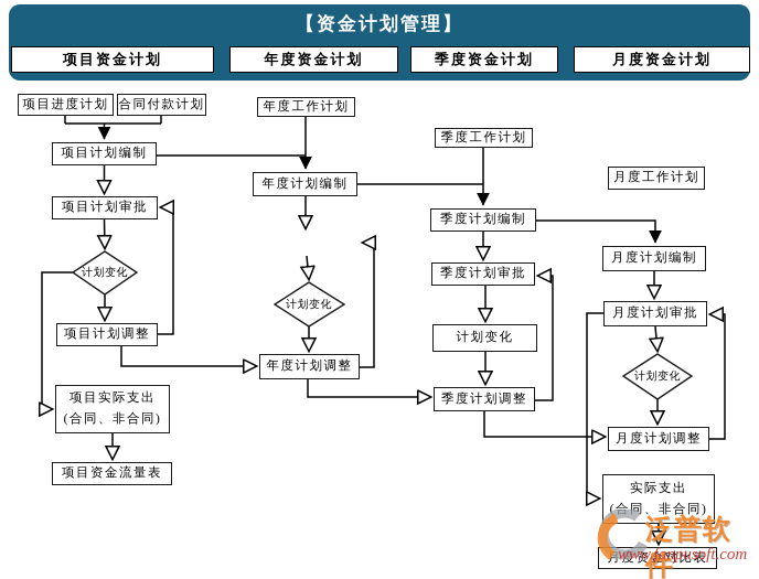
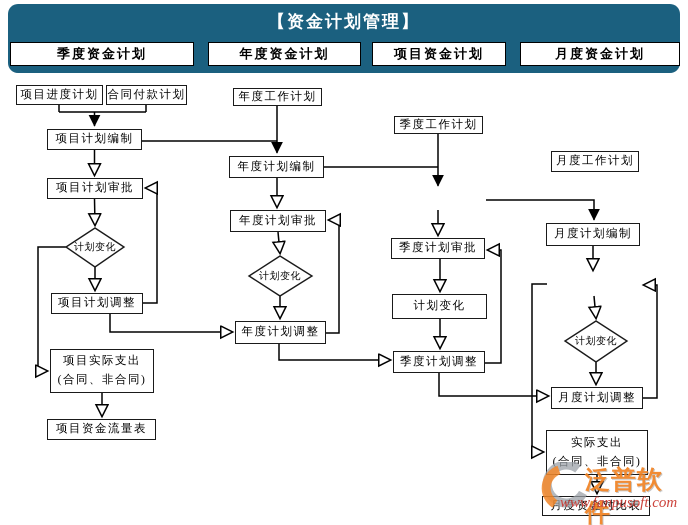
  【资金计划管理】
- 项目资金计划
+ 季度资金计划
  年度资金计划
- 季度资金计划
+ 项目资金计划
  月度资金计划
  项目进度计划
  合同付款计划
  项目计划编制
  项目计划审批
  计划变化
  项目计划调整
  项目实际支出
  (合同、非合同)
  项目资金流量表
  年度工作计划
  年度计划编制
+ 年度计划审批
  计划变化
  年度计划调整
  季度工作计划
- 季度计划编制
  季度计划审批
  计划变化
  季度计划调整
  月度工作计划
  月度计划编制
- 月度计划审批
  计划变化
  月度计划调整
  实际支出
  (合同、非合同)
  月度资金对比表
  泛普软件
  www.fanpusoft.com
